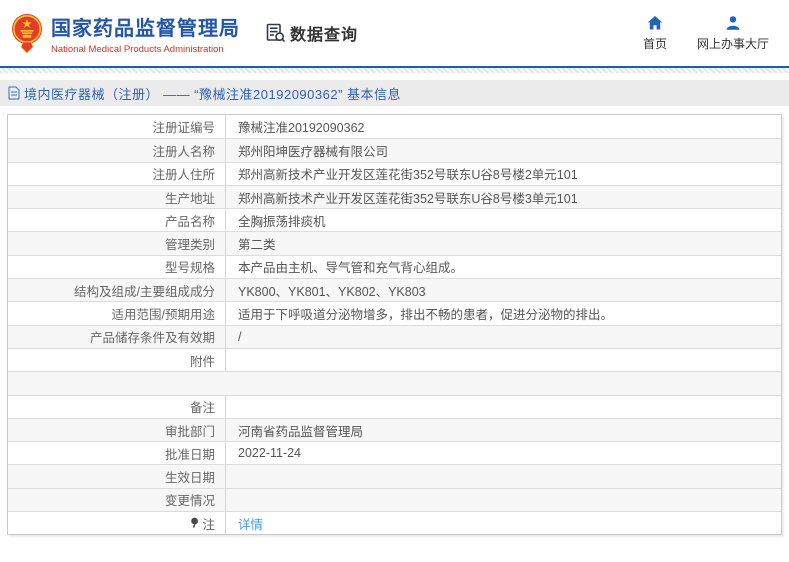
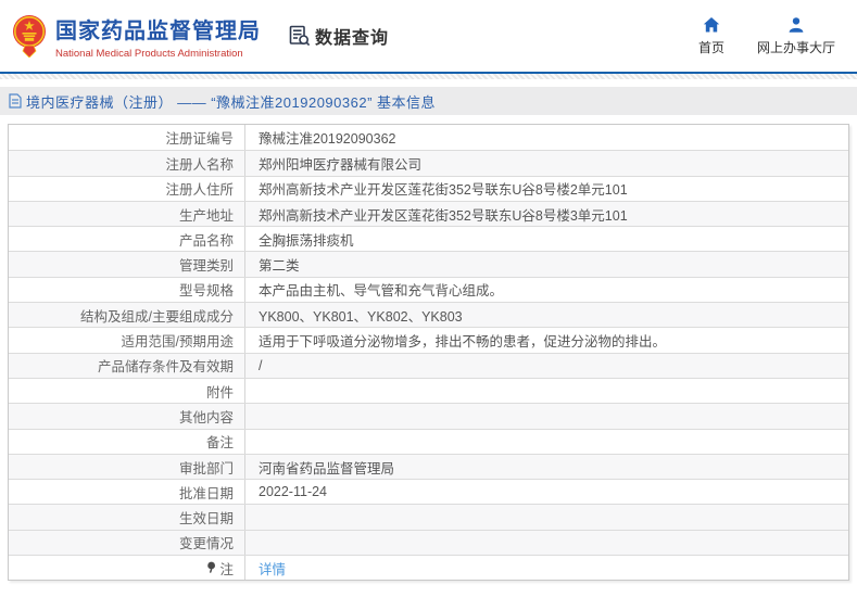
  国家药品监督管理局
  National Medical Products Administration
  数据查询
  首页
  网上办事大厅
  境内医疗器械（注册） —— “豫械注准20192090362” 基本信息
  注册证编号
  豫械注准20192090362
  注册人名称
  郑州阳坤医疗器械有限公司
  注册人住所
  郑州高新技术产业开发区莲花街352号联东U谷8号楼2单元101
  生产地址
  郑州高新技术产业开发区莲花街352号联东U谷8号楼3单元101
  产品名称
  全胸振荡排痰机
  管理类别
  第二类
  型号规格
  本产品由主机、导气管和充气背心组成。
  结构及组成/主要组成成分
  YK800、YK801、YK802、YK803
  适用范围/预期用途
  适用于下呼吸道分泌物增多，排出不畅的患者，促进分泌物的排出。
  产品储存条件及有效期
  /
  附件
+ 其他内容
  备注
  审批部门
  河南省药品监督管理局
  批准日期
  2022-11-24
  生效日期
  变更情况
  注
  详情
